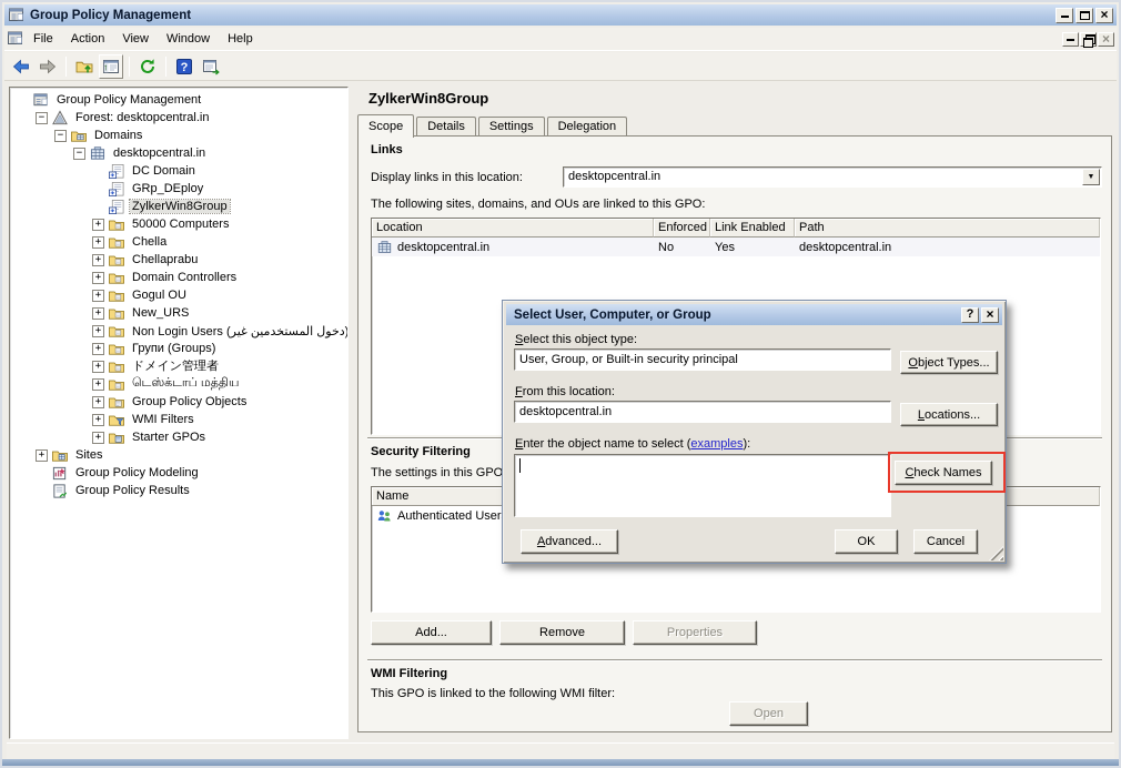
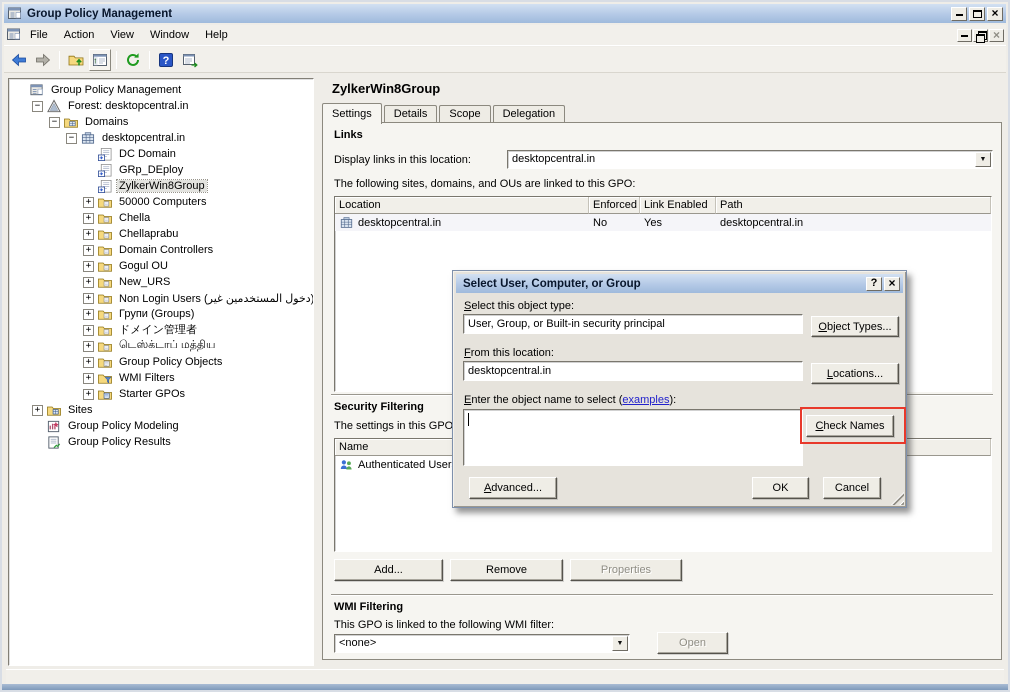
  Group Policy Management
  ×
  File
  Action
  View
  Window
  Help
  ×
  ?
  Group Policy Management
  −
  Forest: desktopcentral.in
  −
  Domains
  −
  desktopcentral.in
  DC Domain
  GRp_DEploy
  ZylkerWin8Group
  +
  50000 Computers
  +
  Chella
  +
  Chellaprabu
  +
  Domain Controllers
  +
  Gogul OU
  +
  New_URS
  +
  Non Login Users (دخول المستخدمين غير)
  +
  Групи (Groups)
  +
  ドメイン管理者
  +
  டெஸ்க்டாப் மத்திய
  +
  Group Policy Objects
  +
  WMI Filters
  +
  Starter GPOs
  +
  Sites
  Group Policy Modeling
  Group Policy Results
  ZylkerWin8Group
- Scope
+ Settings
  Details
- Settings
+ Scope
  Delegation
  Links
  Display links in this location:
  desktopcentral.in
  The following sites, domains, and OUs are linked to this GPO:
  Location
  Enforced
  Link Enabled
  Path
  desktopcentral.in
  No
  Yes
  desktopcentral.in
  Security Filtering
  Name
  Authenticated User
  Add...
  Remove
  Properties
  WMI Filtering
  This GPO is linked to the following WMI filter:
+ <none>
  Open
  Select User, Computer, or Group
  ?
  ×
  Select this object type:
  User, Group, or Built-in security principal
  Object Types...
  From this location:
  desktopcentral.in
  Locations...
  Enter the object name to select (examples):
  Check Names
  Advanced...
  OK
  Cancel
